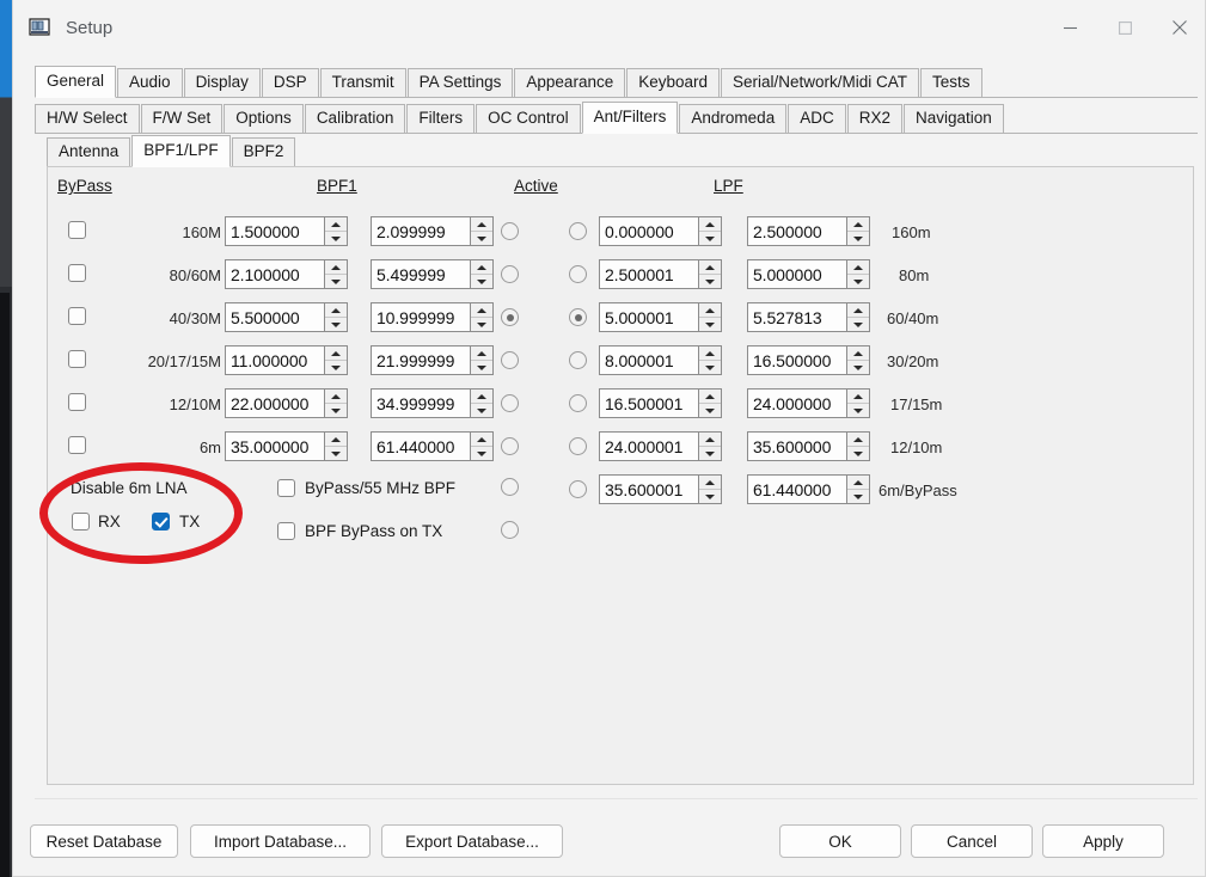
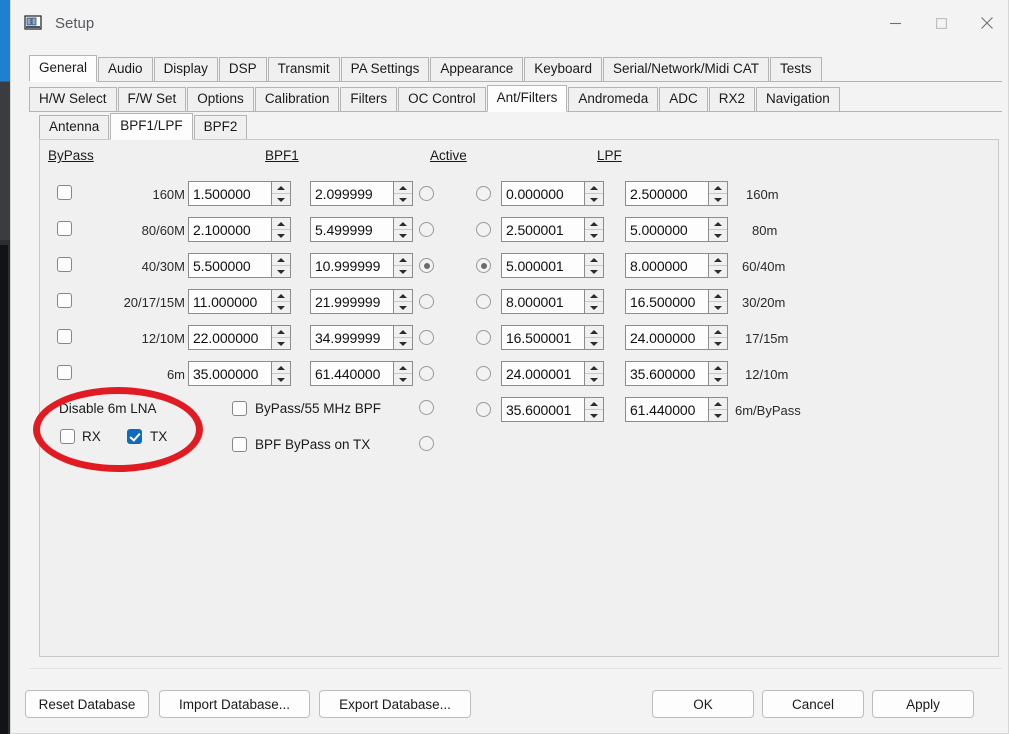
  Setup
  General
  Audio
  Display
  DSP
  Transmit
  PA Settings
  Appearance
  Keyboard
  Serial/Network/Midi CAT
  Tests
  H/W Select
  F/W Set
  Options
  Calibration
  Filters
  OC Control
  Ant/Filters
  Andromeda
  ADC
  RX2
  Navigation
  Antenna
  BPF1/LPF
  BPF2
  ByPass
  BPF1
  Active
  LPF
  160M
  1.500000
  2.099999
  80/60M
  2.100000
  5.499999
  40/30M
  5.500000
  10.999999
  20/17/15M
  11.000000
  21.999999
  12/10M
  22.000000
  34.999999
  6m
  35.000000
  61.440000
  0.000000
  2.500000
  160m
  2.500001
  5.000000
  80m
  5.000001
- 5.527813
+ 8.000000
  60/40m
  8.000001
  16.500000
  30/20m
  16.500001
  24.000000
  17/15m
  24.000001
  35.600000
  12/10m
  35.600001
  61.440000
  6m/ByPass
  Disable 6m LNA
  RX
  TX
  ByPass/55 MHz BPF
  BPF ByPass on TX
  Reset Database
  Import Database...
  Export Database...
  OK
  Cancel
  Apply
